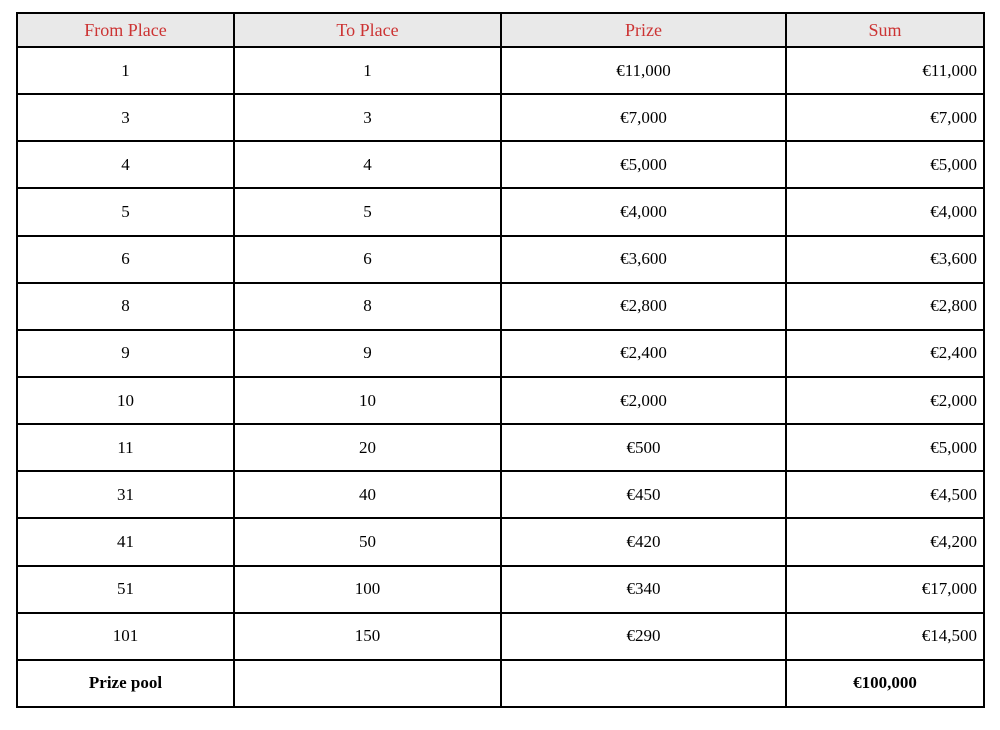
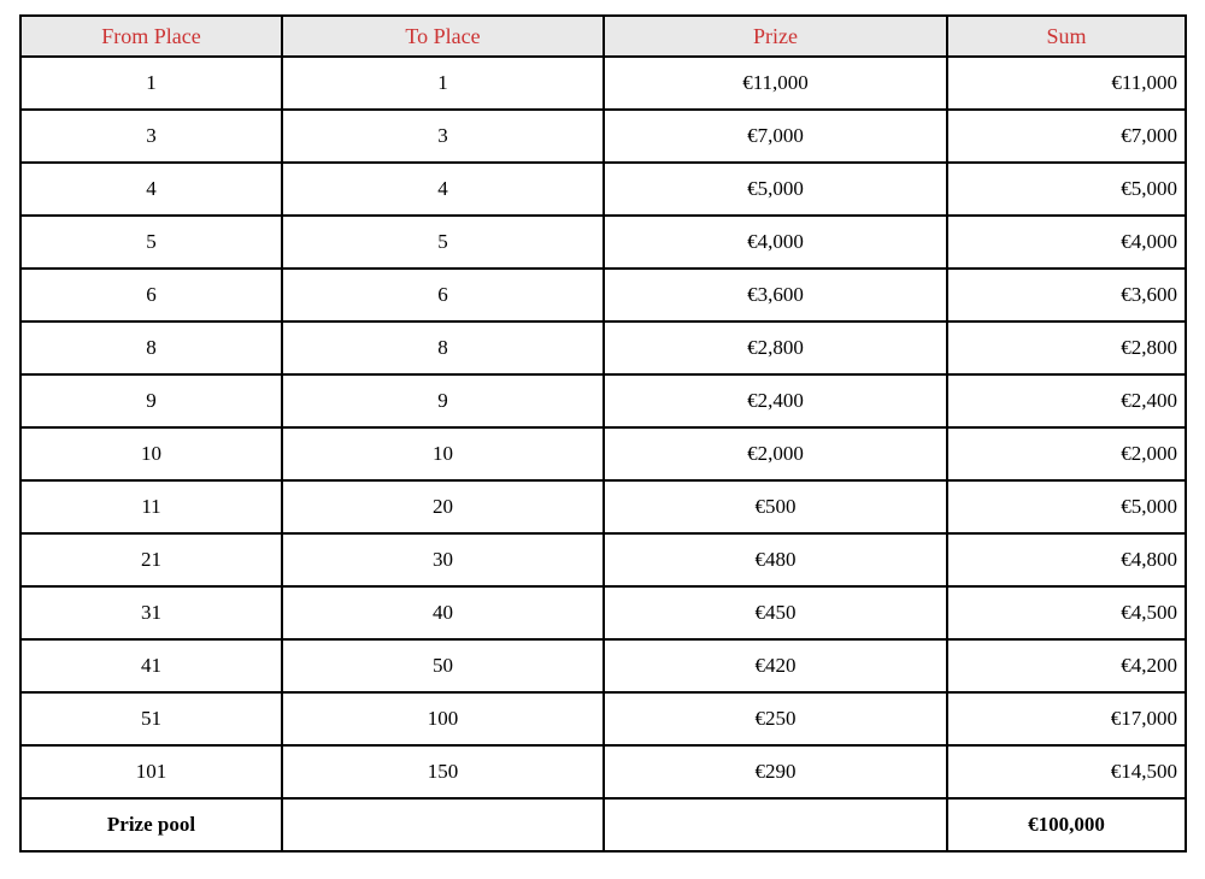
  From Place	To Place	Prize	Sum
  1	1	€11,000	€11,000
  3	3	€7,000	€7,000
  4	4	€5,000	€5,000
  5	5	€4,000	€4,000
  6	6	€3,600	€3,600
  8	8	€2,800	€2,800
  9	9	€2,400	€2,400
  10	10	€2,000	€2,000
  11	20	€500	€5,000
+ 21	30	€480	€4,800
  31	40	€450	€4,500
  41	50	€420	€4,200
- 51	100	€340	€17,000
+ 51	100	€250	€17,000
  101	150	€290	€14,500
  Prize pool			€100,000
